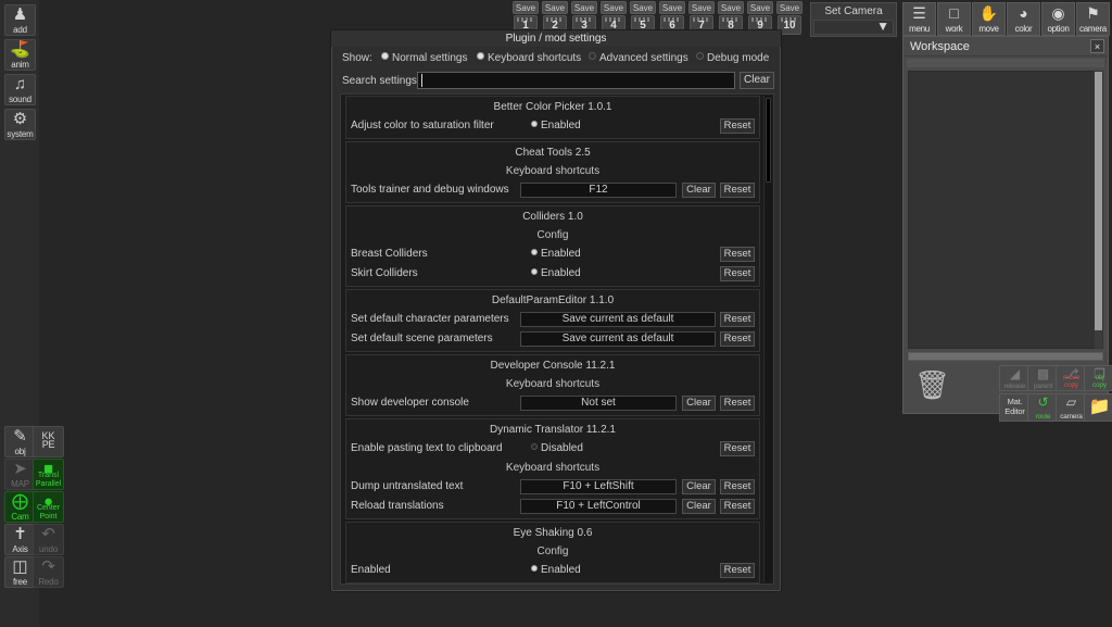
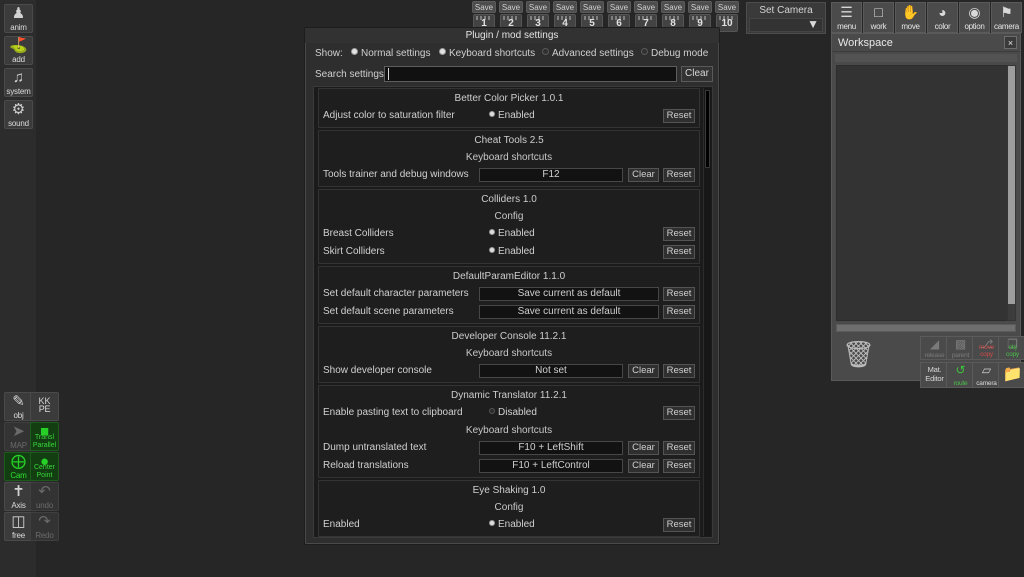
  ♟
- add
+ anim
  ⛳
- anim
+ add
  ♫
- sound
+ system
  ⚙
- system
+ sound
  ✎
  obj
  KK
  PE
  ➤
  MAP
  ■
  ⨁
  Cam
  ●
  ✝
  Axis
  ↶
  undo
  ◫
  free
  ↷
  Redo
  Save
  1
  Save
  2
  Save
  3
  Save
  4
  Save
  5
  Save
  6
  Save
  7
  Save
  8
  Save
  9
  Save
  10
  Set Camera
  ▼
  ☰
  menu
  □
  work
  ✋
  move
  ◕
  color
  ◉
  option
  ⚑
  camera
  Workspace
  ×
  🗑
  ◢
  ▩
  ⎇
  ❐
  Mat.
  Editor
  ↺
  ▱
  📁
  Plugin / mod settings
  Show:
  Normal settings
  Keyboard shortcuts
  Advanced settings
  Debug mode
  Search settings
  Clear
  Better Color Picker 1.0.1
  Adjust color to saturation filter
  Enabled
  Reset
  Cheat Tools 2.5
  Keyboard shortcuts
  Tools trainer and debug windows
  F12
  Clear
  Reset
  Colliders 1.0
  Config
  Breast Colliders
  Enabled
  Reset
  Skirt Colliders
  Enabled
  Reset
  DefaultParamEditor 1.1.0
  Set default character parameters
  Save current as default
  Reset
  Set default scene parameters
  Save current as default
  Reset
  Developer Console 11.2.1
  Keyboard shortcuts
  Show developer console
  Not set
  Clear
  Reset
  Dynamic Translator 11.2.1
  Enable pasting text to clipboard
  Disabled
  Reset
  Keyboard shortcuts
  Dump untranslated text
  F10 + LeftShift
  Clear
  Reset
  Reload translations
  F10 + LeftControl
  Clear
  Reset
- Eye Shaking 0.6
+ Eye Shaking 1.0
  Config
  Enabled
  Enabled
  Reset
